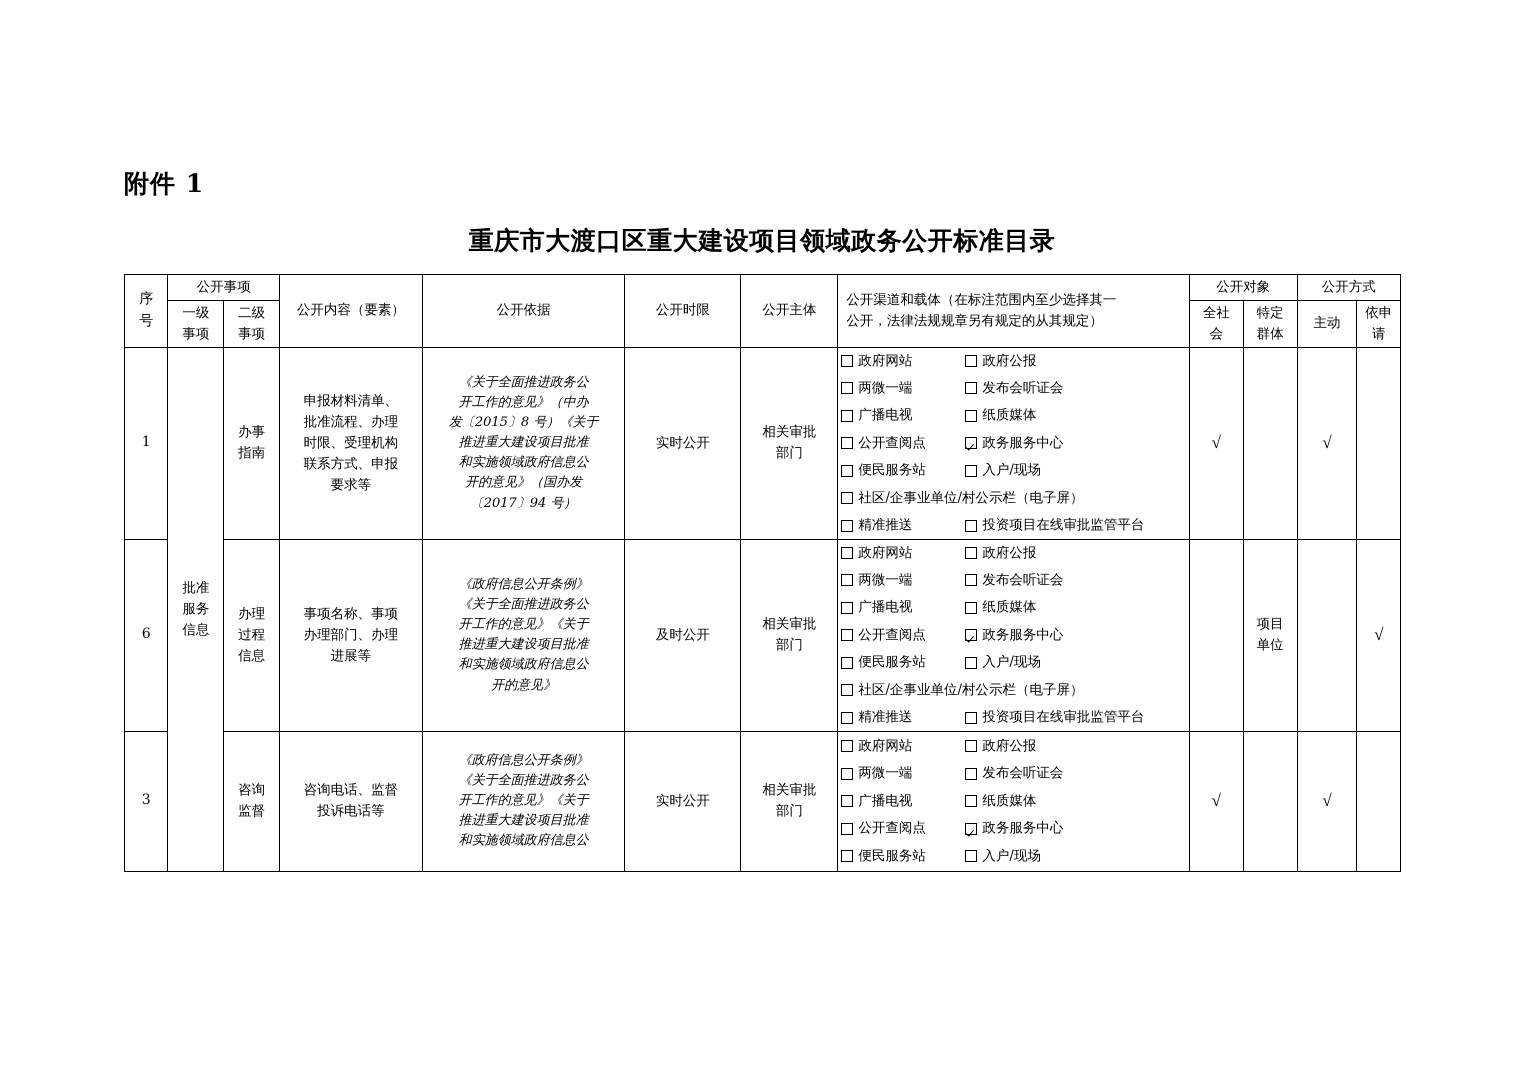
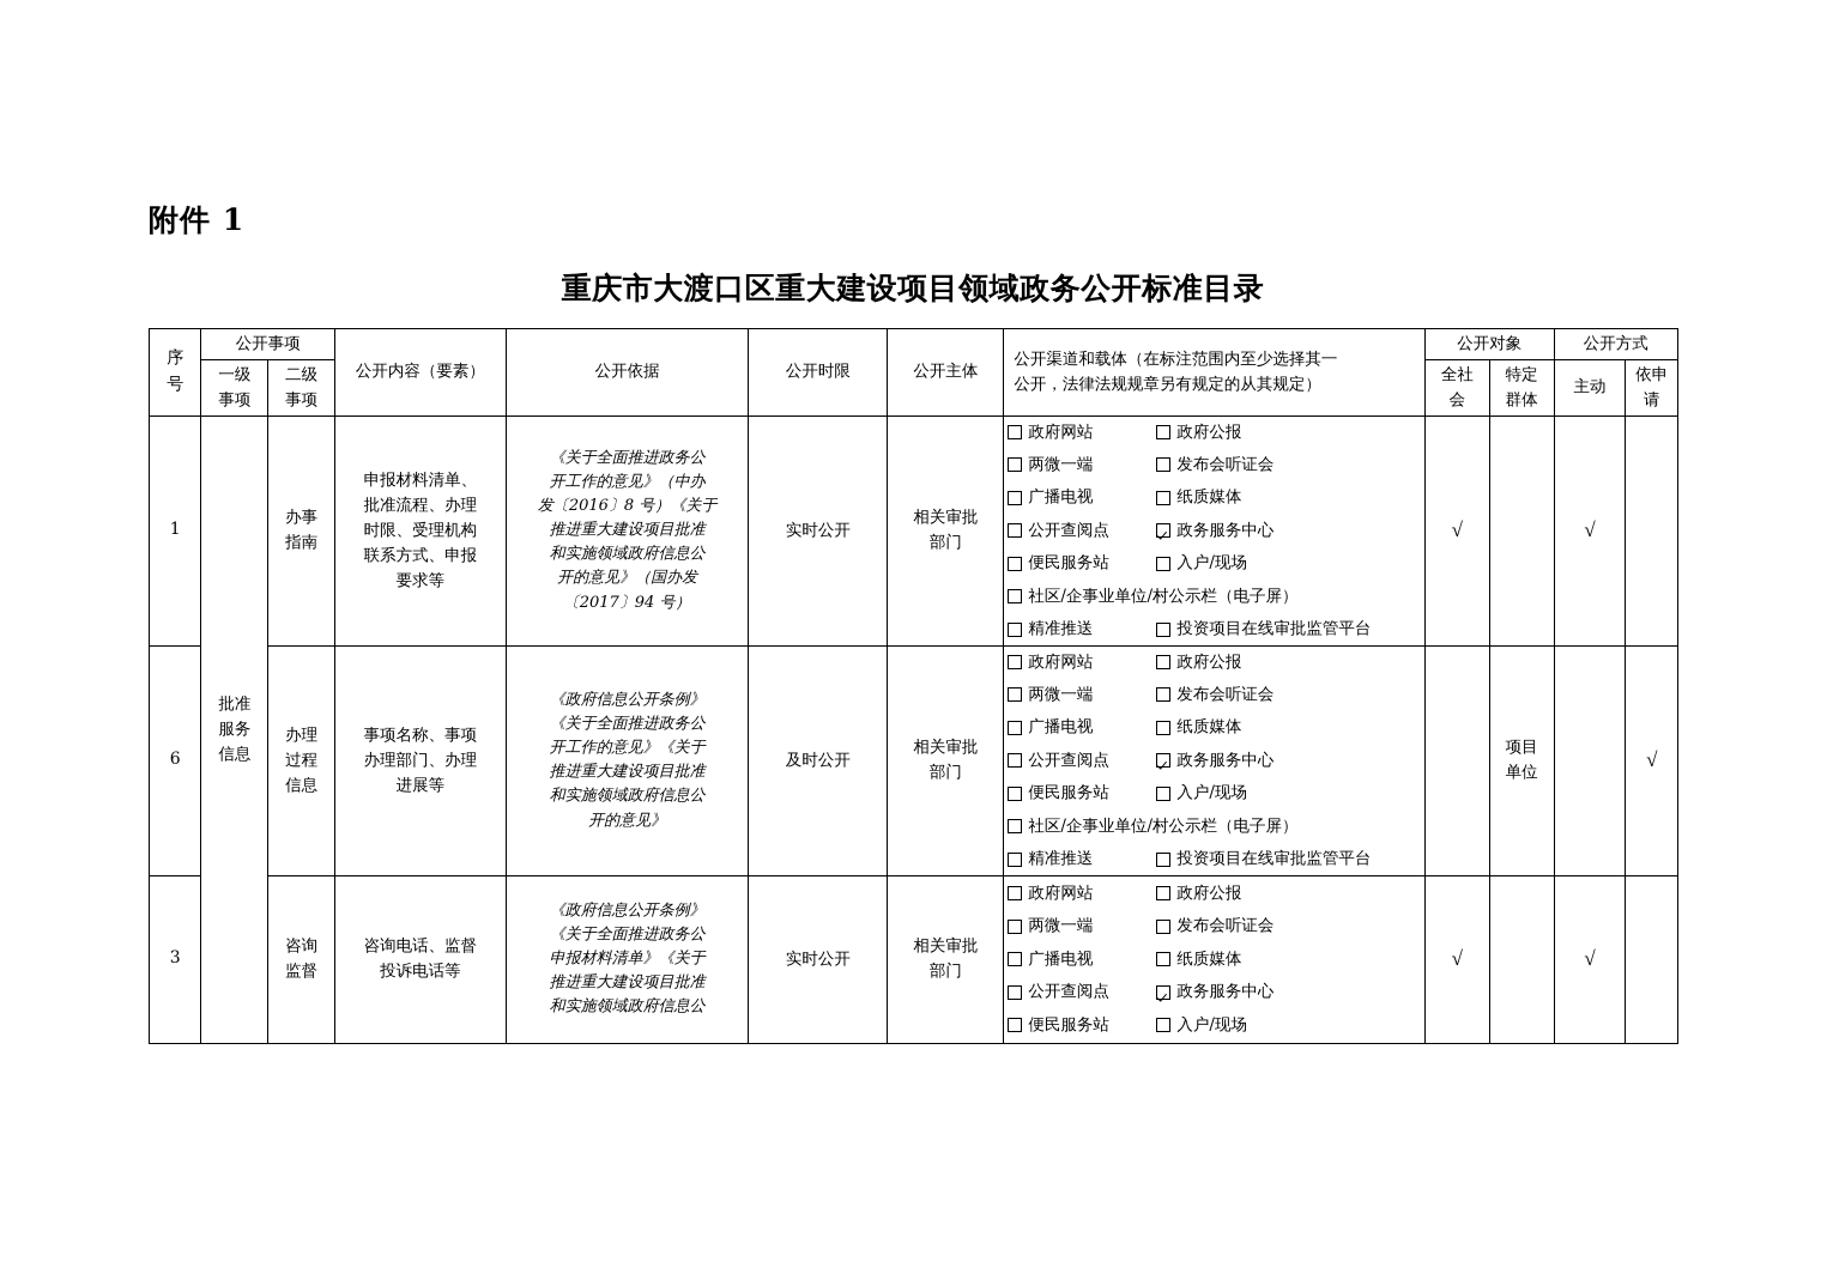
  附件 1
  重庆市大渡口区重大建设项目领域政务公开标准目录
  序 号	公开事项	公开内容（要素）	公开依据	公开时限	公开主体	公开渠道和载体（在标注范围内至少选择其一 公开，法律法规规章另有规定的从其规定）	公开对象	公开方式
  一级 事项	二级 事项	全社 会	特定 群体	主动	依申 请
- 1	批准 服务 信息	办事 指南	申报材料清单、 批准流程、办理 时限、受理机构 联系方式、申报 要求等	《关于全面推进政务公 开工作的意见》（中办 发〔2015〕8 号）《关于 推进重大建设项目批准 和实施领域政府信息公 开的意见》（国办发 〔2017〕94 号）	实时公开	相关审批 部门	政府网站 政府公报 两微一端 发布会听证会 广播电视 纸质媒体 公开查阅点 政务服务中心 便民服务站 入户/现场 社区/企事业单位/村公示栏（电子屏） 精准推送 投资项目在线审批监管平台	√		√
+ 1	批准 服务 信息	办事 指南	申报材料清单、 批准流程、办理 时限、受理机构 联系方式、申报 要求等	《关于全面推进政务公 开工作的意见》（中办 发〔2016〕8 号）《关于 推进重大建设项目批准 和实施领域政府信息公 开的意见》（国办发 〔2017〕94 号）	实时公开	相关审批 部门	政府网站 政府公报 两微一端 发布会听证会 广播电视 纸质媒体 公开查阅点 政务服务中心 便民服务站 入户/现场 社区/企事业单位/村公示栏（电子屏） 精准推送 投资项目在线审批监管平台	√		√
  6	办理 过程 信息	事项名称、事项 办理部门、办理 进展等	《政府信息公开条例》 《关于全面推进政务公 开工作的意见》《关于 推进重大建设项目批准 和实施领域政府信息公 开的意见》	及时公开	相关审批 部门	政府网站 政府公报 两微一端 发布会听证会 广播电视 纸质媒体 公开查阅点 政务服务中心 便民服务站 入户/现场 社区/企事业单位/村公示栏（电子屏） 精准推送 投资项目在线审批监管平台		项目 单位		√
- 3	咨询 监督	咨询电话、监督 投诉电话等	《政府信息公开条例》 《关于全面推进政务公 开工作的意见》《关于 推进重大建设项目批准 和实施领域政府信息公	实时公开	相关审批 部门	政府网站 政府公报 两微一端 发布会听证会 广播电视 纸质媒体 公开查阅点 政务服务中心 便民服务站 入户/现场	√		√
+ 3	咨询 监督	咨询电话、监督 投诉电话等	《政府信息公开条例》 《关于全面推进政务公 申报材料清单》《关于 推进重大建设项目批准 和实施领域政府信息公	实时公开	相关审批 部门	政府网站 政府公报 两微一端 发布会听证会 广播电视 纸质媒体 公开查阅点 政务服务中心 便民服务站 入户/现场	√		√
